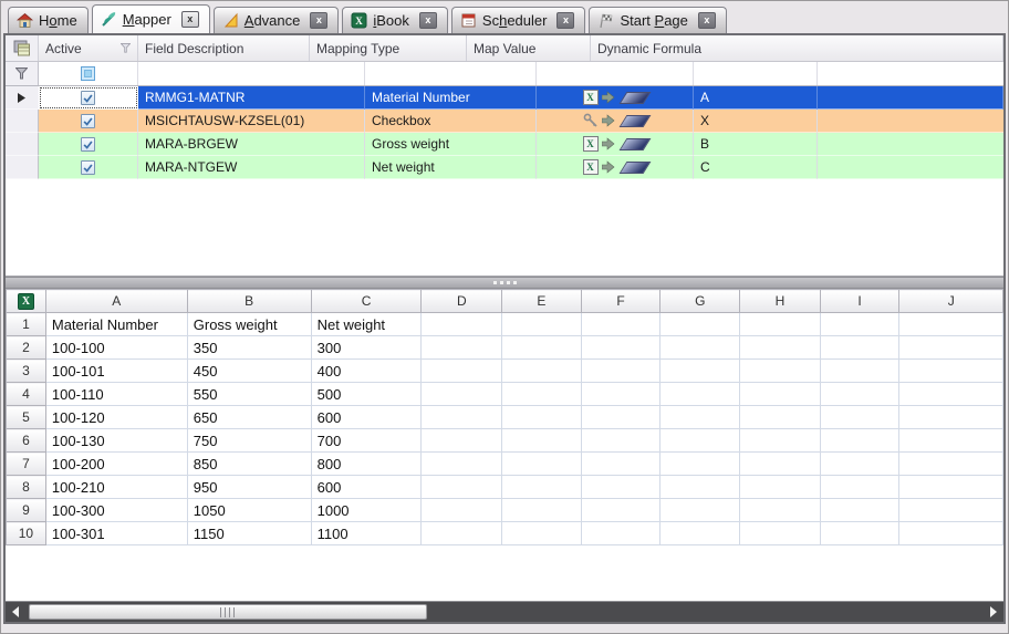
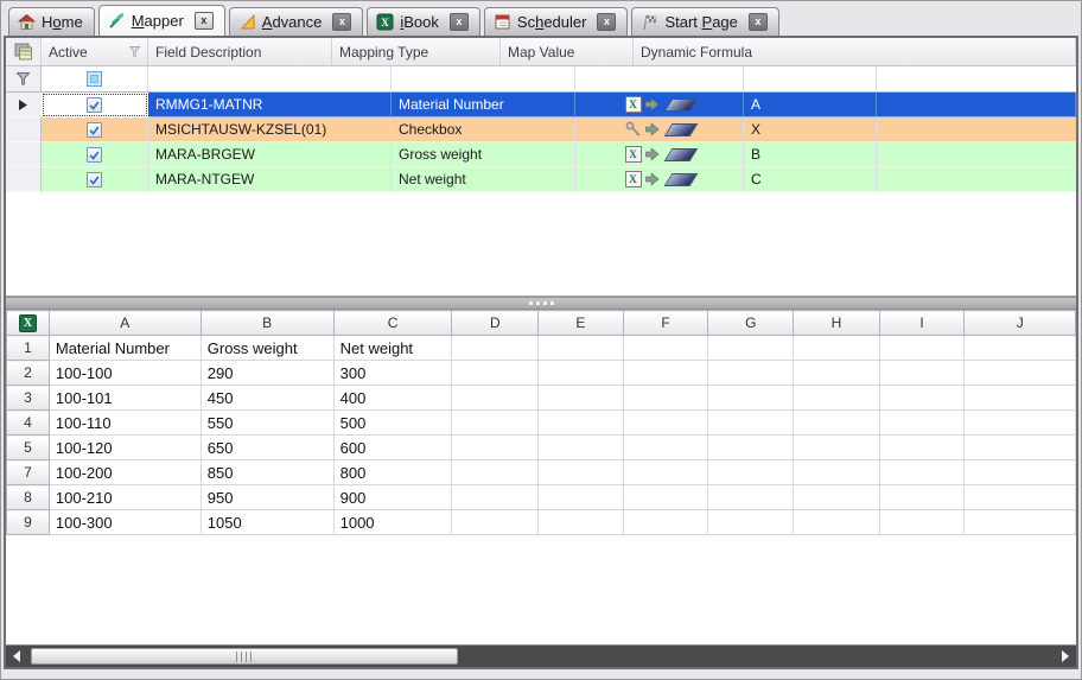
  Home
  Mapper
  x
  Advance
  x
  X
  iBook
  x
  Scheduler
  x
  Start Page
  x
  Active
  Field Description
  Mapping Type
  Map Value
  Dynamic Formula
  RMMG1-MATNR
  Material Number
  X
  A
  MSICHTAUSW-KZSEL(01)
  Checkbox
  X
  MARA-BRGEW
  Gross weight
  X
  B
  MARA-NTGEW
  Net weight
  X
  C
  X	A	B	C	D	E	F	G	H	I	J
  1	Material Number	Gross weight	Net weight
- 2	100-100	350	300
+ 2	100-100	290	300
  3	100-101	450	400
  4	100-110	550	500
  5	100-120	650	600
- 6	100-130	750	700
  7	100-200	850	800
- 8	100-210	950	600
+ 8	100-210	950	900
  9	100-300	1050	1000
- 10	100-301	1150	1100
